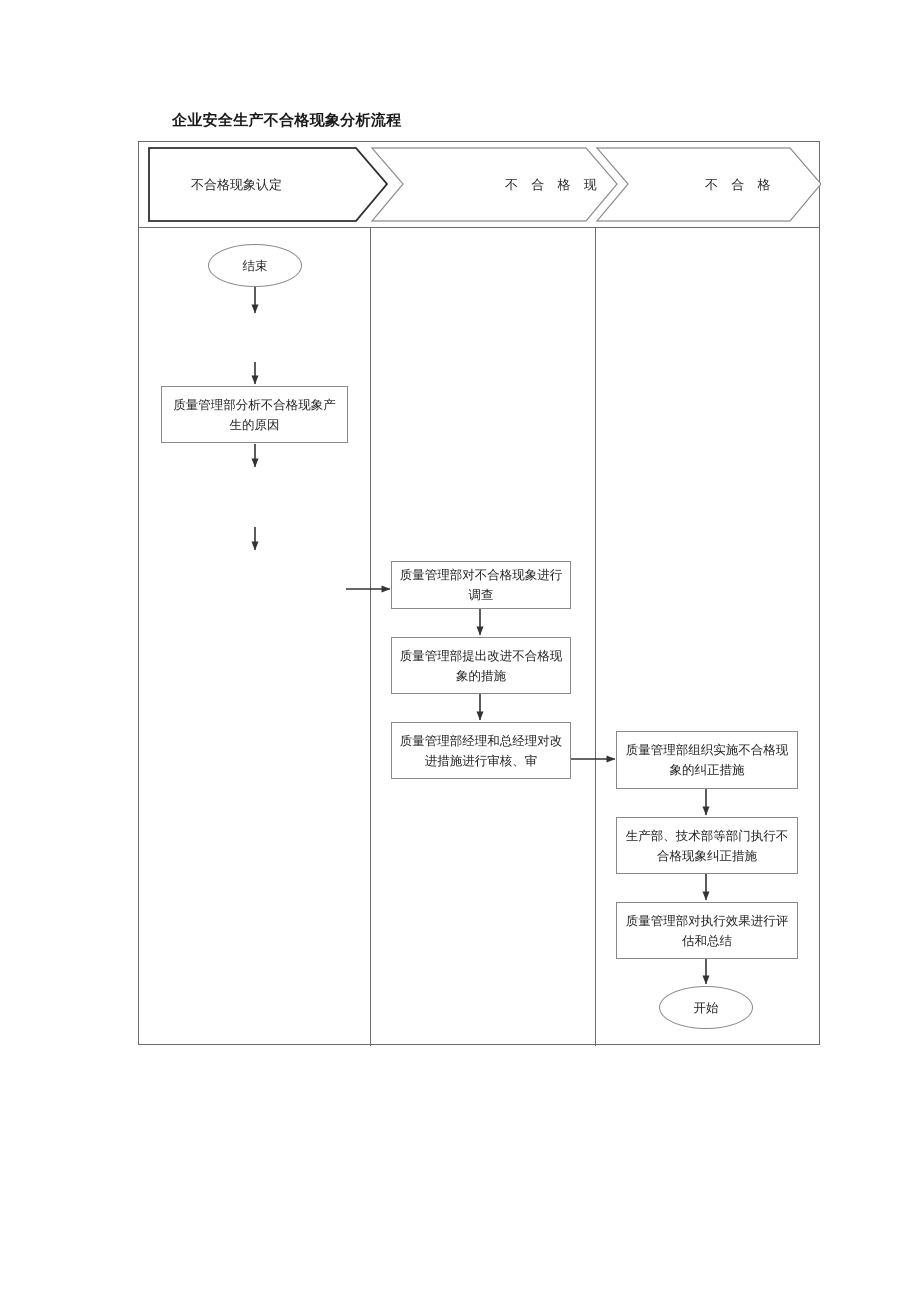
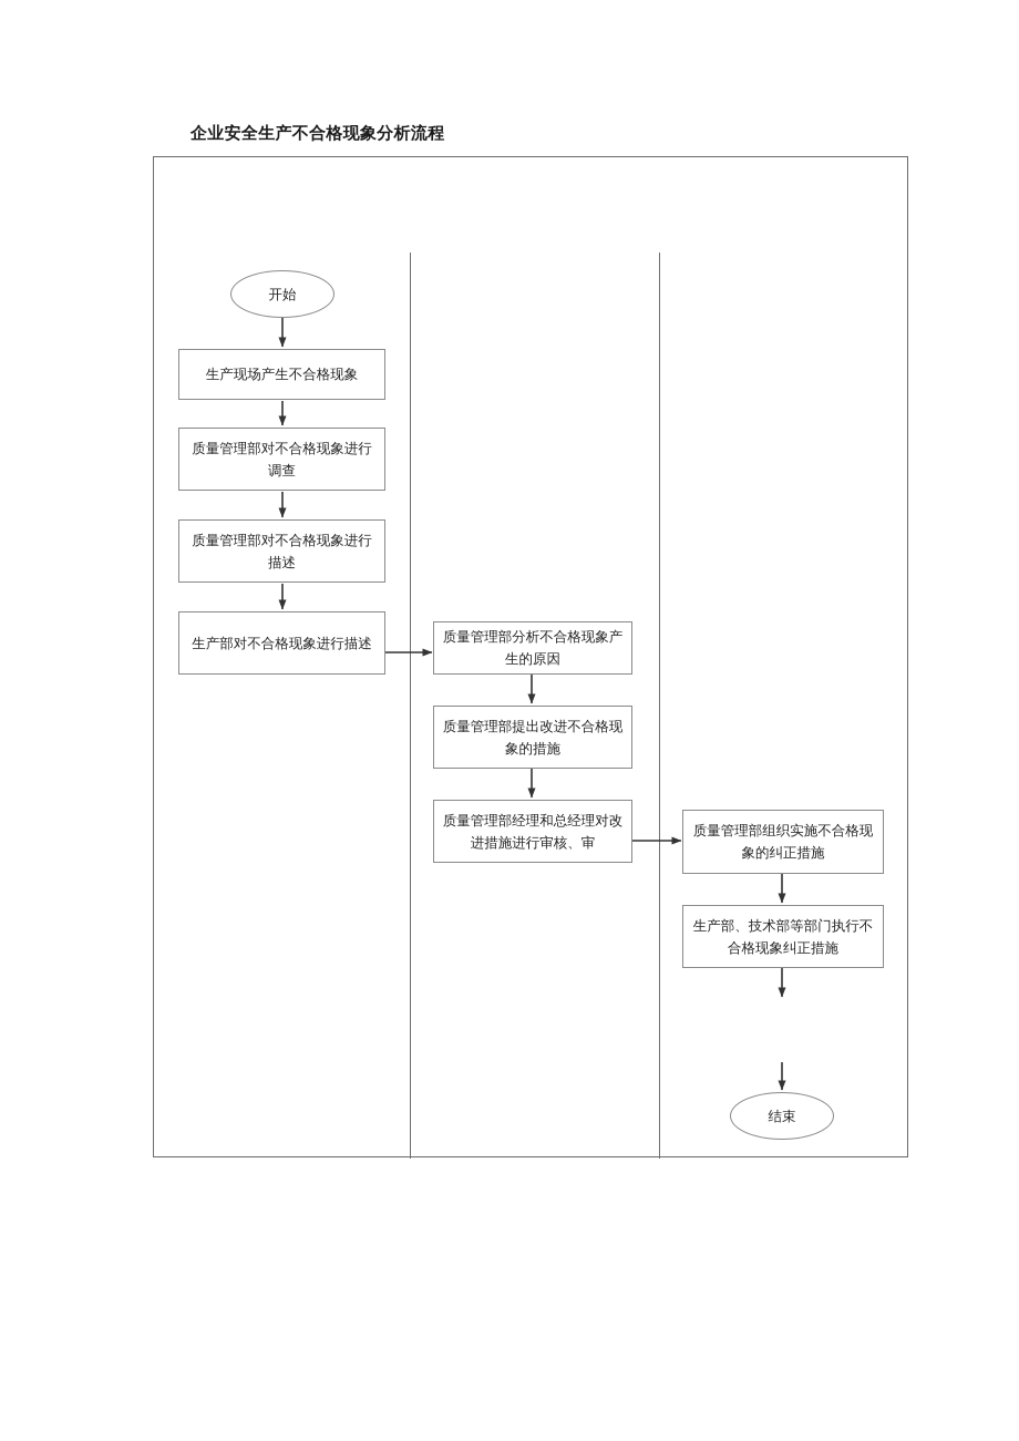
  企业安全生产不合格现象分析流程
- 不合格现象认定
- 不 合 格 现
- 不 合 格
- 结束
+ 开始
+ 生产现场产生不合格现象
- 质量管理部分析不合格现象产生的原因
+ 质量管理部对不合格现象进行调查
+ 质量管理部对不合格现象进行描述
+ 生产部对不合格现象进行描述
- 质量管理部对不合格现象进行调查
+ 质量管理部分析不合格现象产生的原因
  质量管理部提出改进不合格现象的措施
  质量管理部经理和总经理对改进措施进行审核、审
  质量管理部组织实施不合格现象的纠正措施
  生产部、技术部等部门执行不合格现象纠正措施
- 质量管理部对执行效果进行评估和总结
- 开始
+ 结束
